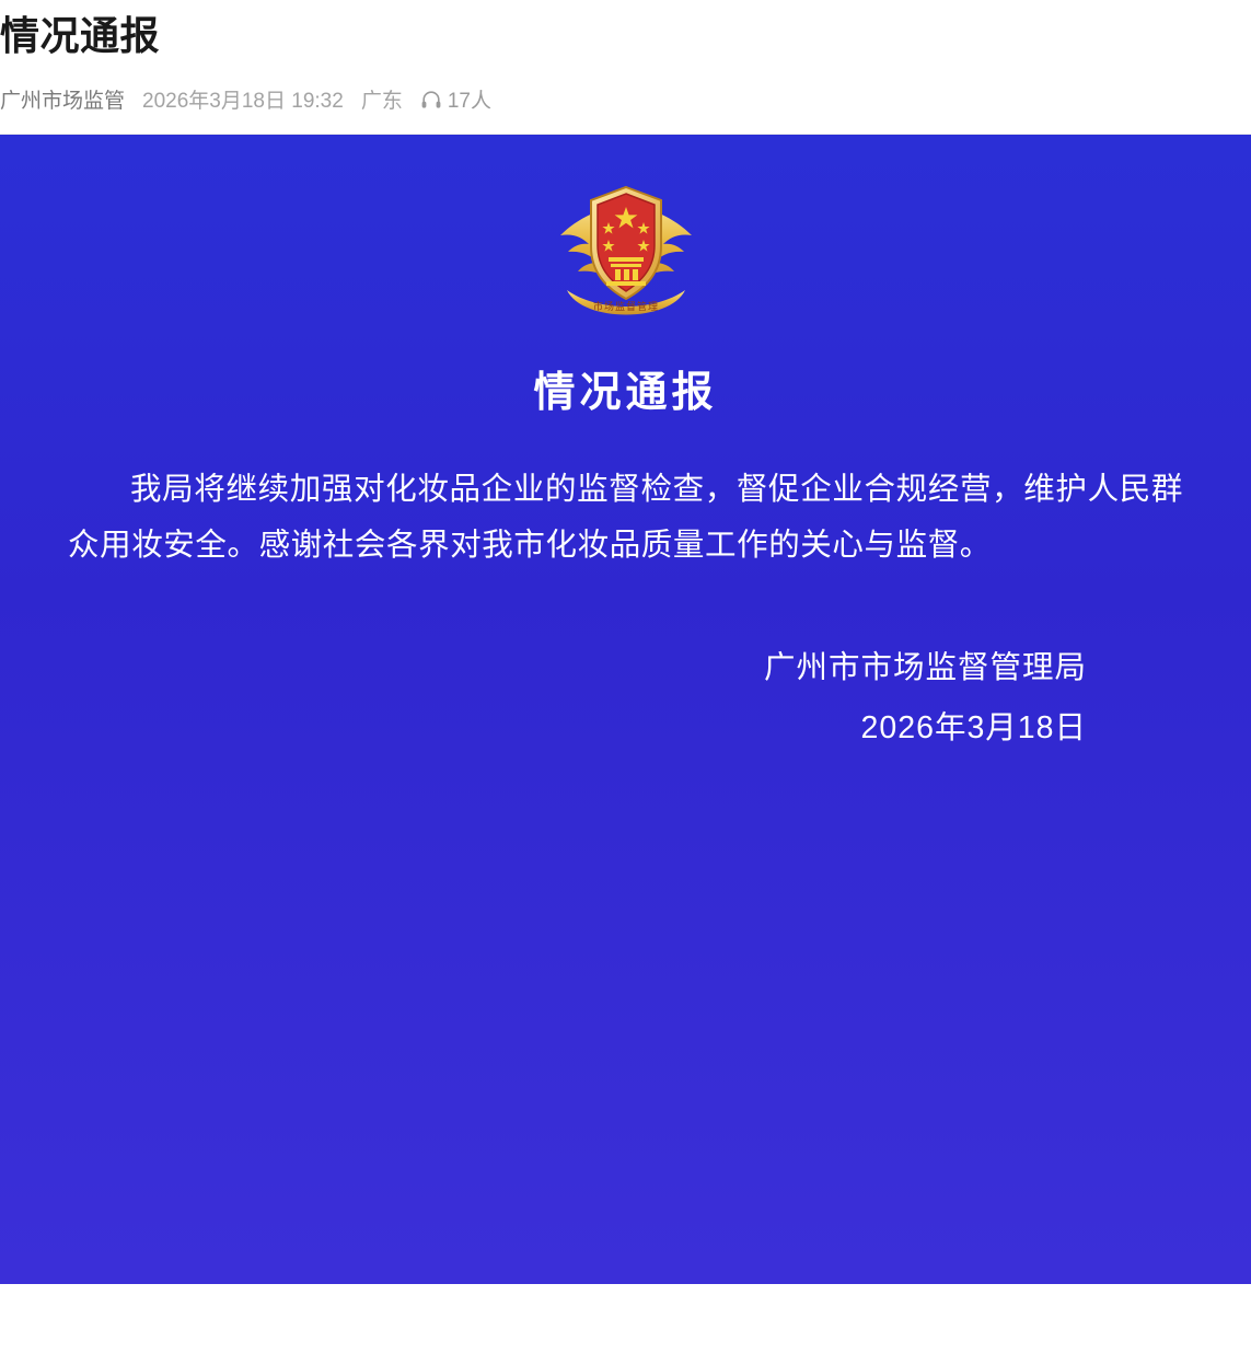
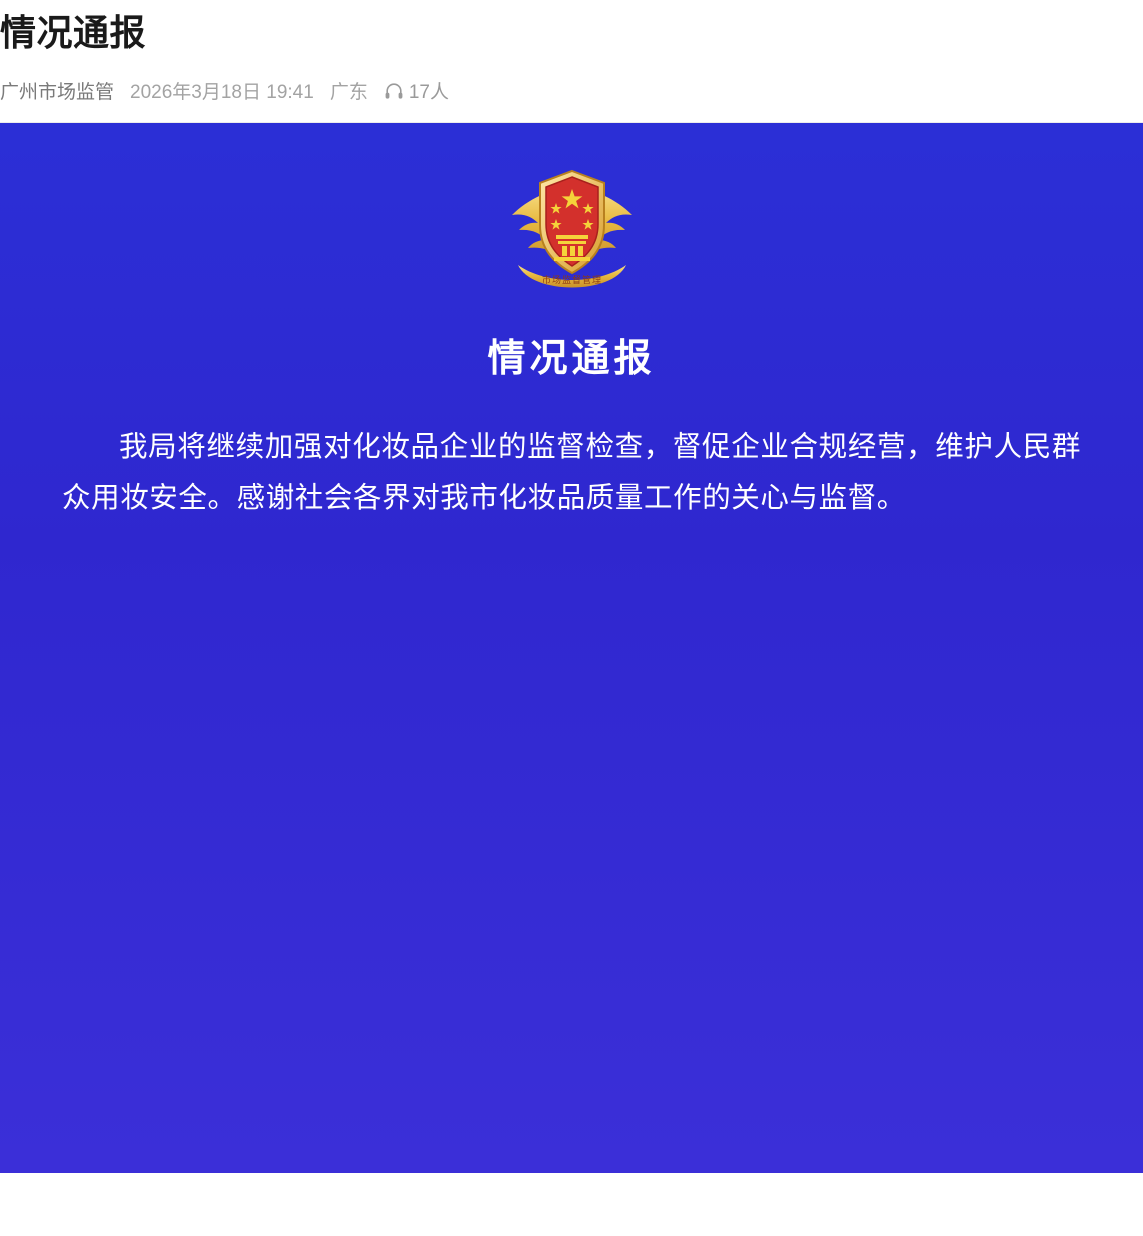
  情况通报
  广州市场监管
- 2026年3月18日 19:32
+ 2026年3月18日 19:41
  广东
  17人
  市场监督管理
  情况通报
  我局将继续加强对化妆品企业的监督检查，督促企业合规经营，维护人民群众用妆安全。感谢社会各界对我市化妆品质量工作的关心与监督。
- 广州市市场监督管理局
- 2026年3月18日
